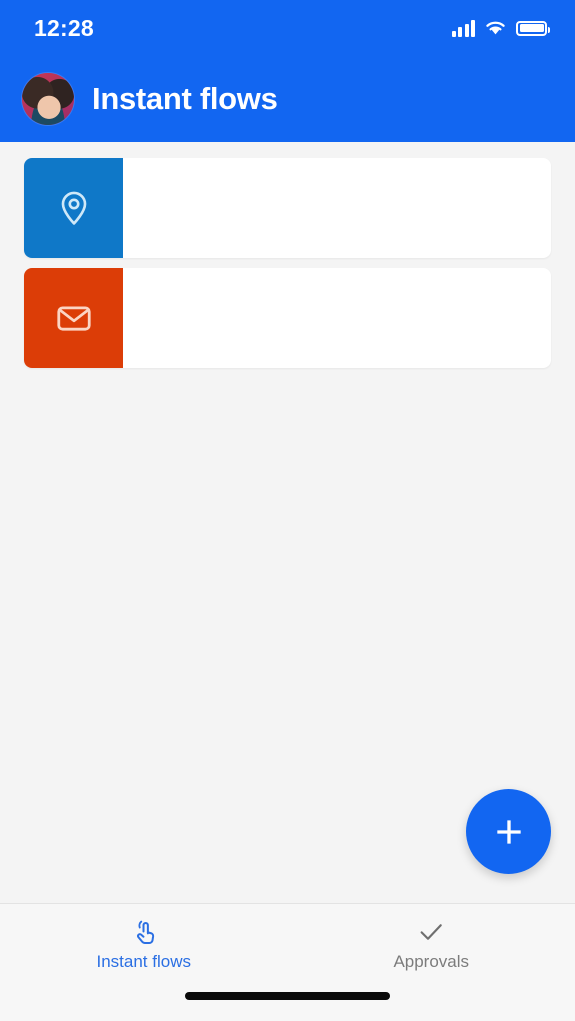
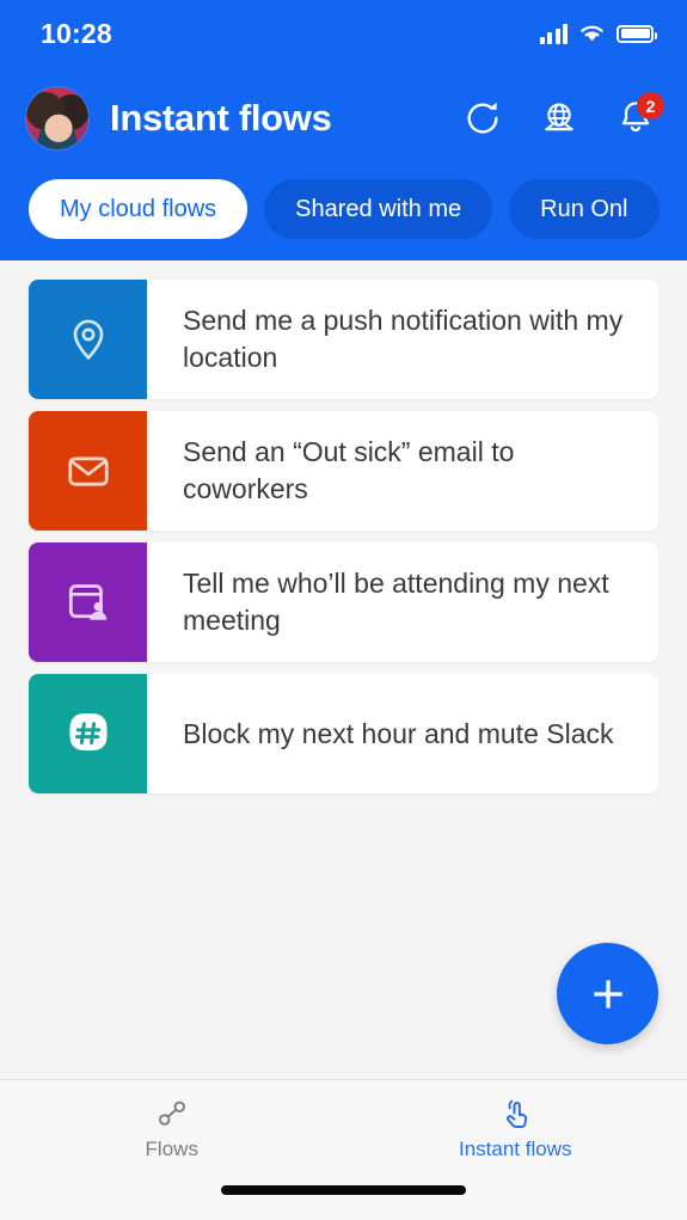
- 12:28
+ 10:28
  Instant flows
+ 2
+ My cloud flows
+ Shared with me
+ Run Onl
+ Send me a push notification with my location
+ Send an “Out sick” email to coworkers
+ Tell me who’ll be attending my next meeting
+ Block my next hour and mute Slack
+ Flows
  Instant flows
- Approvals
